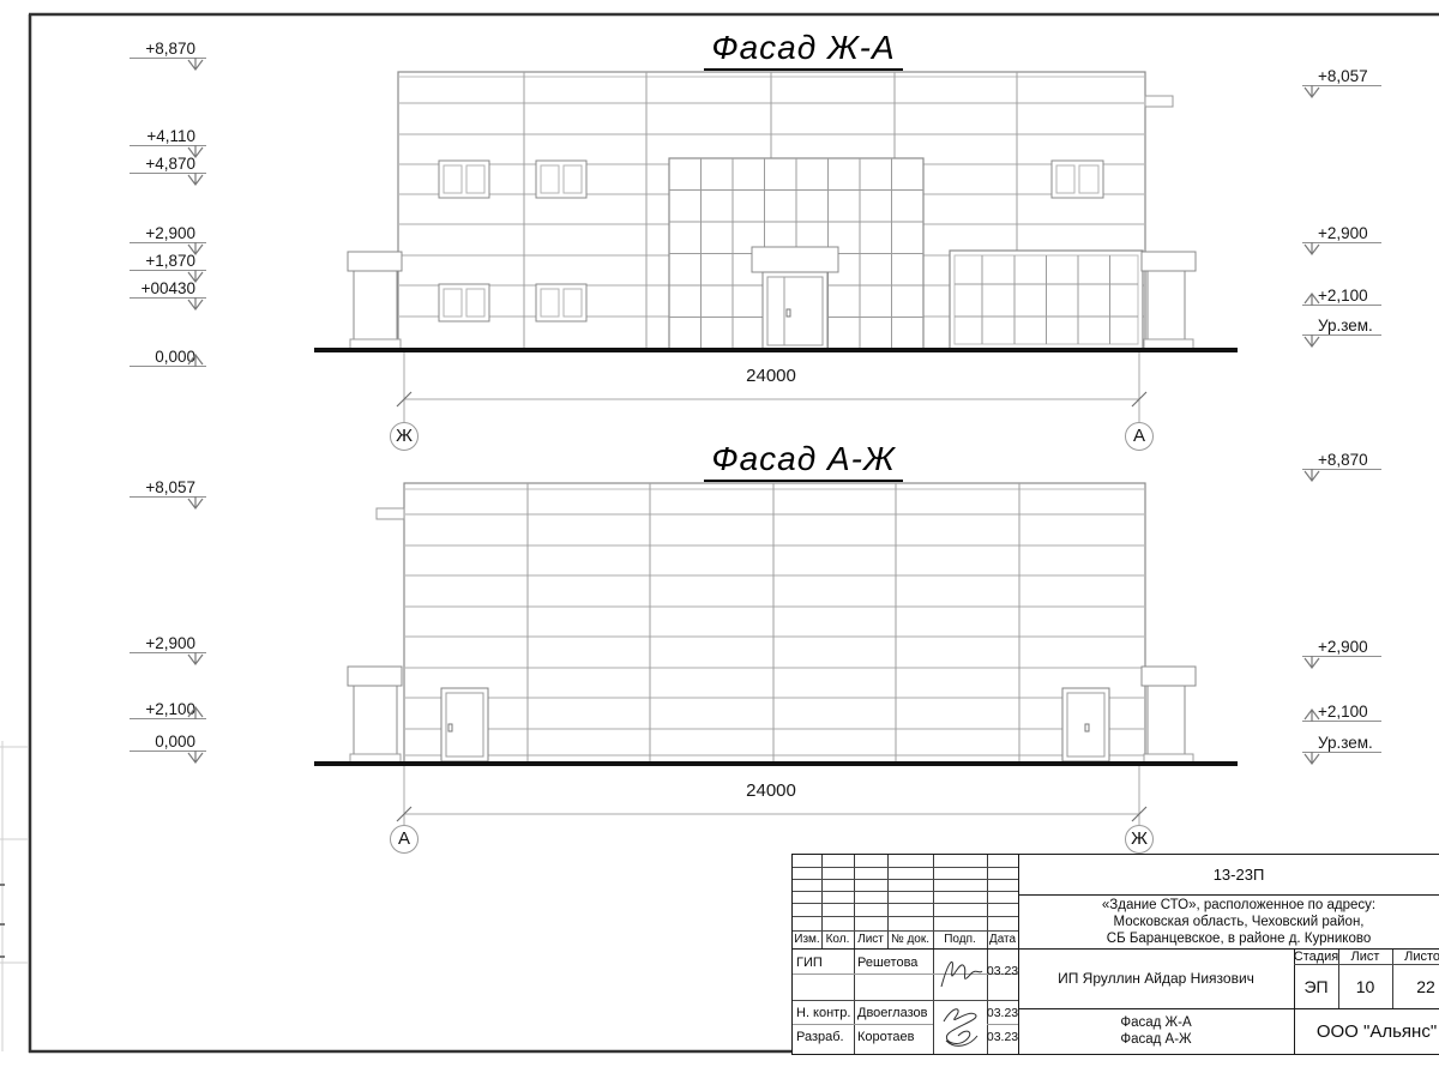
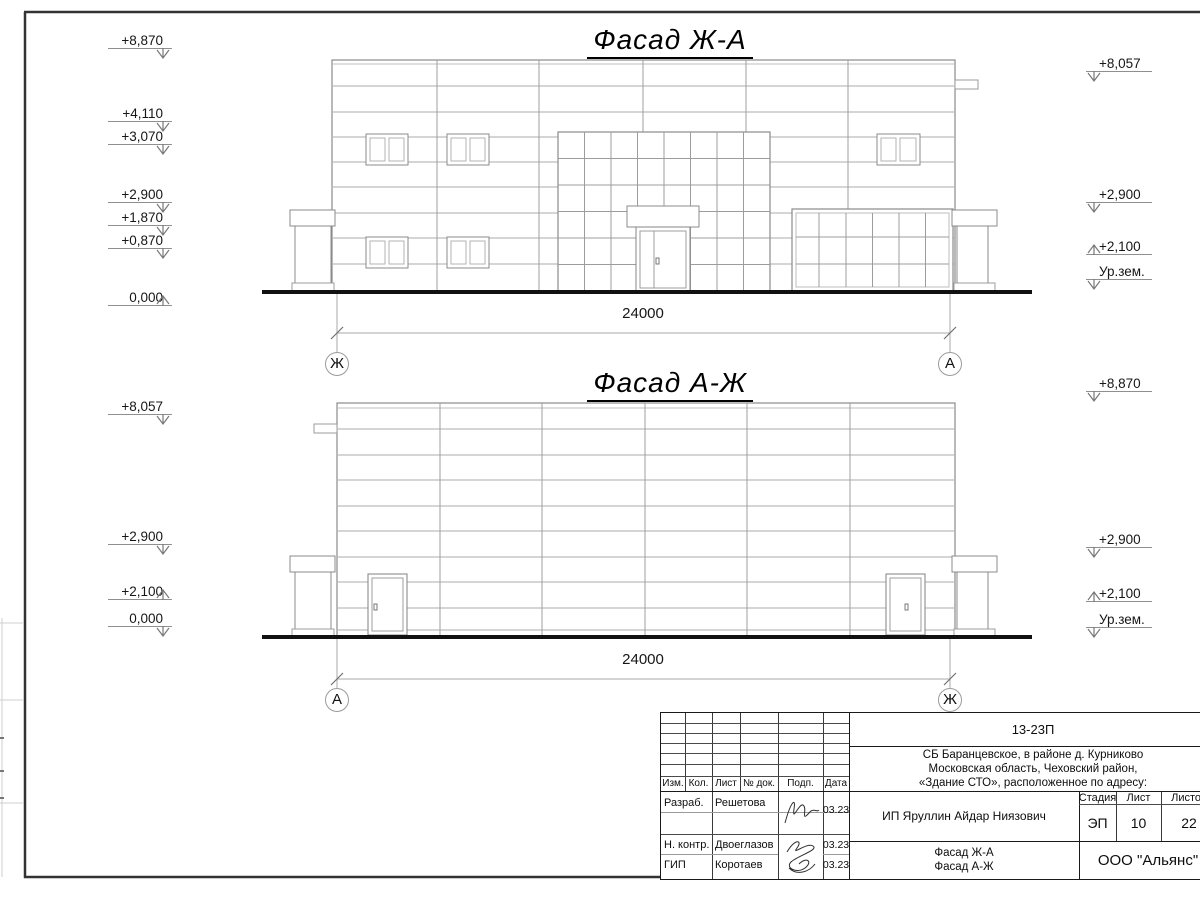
  Фасад Ж-А
  Фасад А-Ж
  24000
  24000
  Ж
  А
  А
  Ж
  +8,870
  +4,110
- +4,870
+ +3,070
  +2,900
  +1,870
- +00430
+ +0,870
  0,000
  +8,057
  +2,900
  +2,100
  Ур.зем.
  +8,057
  +2,900
  +2,100
  0,000
  +8,870
  +2,900
  +2,100
  Ур.зем.
  Изм.
  Кол.
  Лист
  № док.
  Подп.
  Дата
- ГИП
+ Разраб.
  Решетова
  03.23
  Н. контр.
  Двоеглазов
  03.23
- Разраб.
+ ГИП
  Коротаев
  03.23
  13-23П
- «Здание СТО», расположенное по адресу:
+ СБ Баранцевское, в районе д. Курниково
  Московская область, Чеховский район,
- СБ Баранцевское, в районе д. Курниково
+ «Здание СТО», расположенное по адресу:
  ИП Яруллин Айдар Ниязович
  Стадия
  Лист
  Листо
  ЭП
  10
  22
  Фасад Ж-А
  Фасад А-Ж
  ООО "Альянс"
